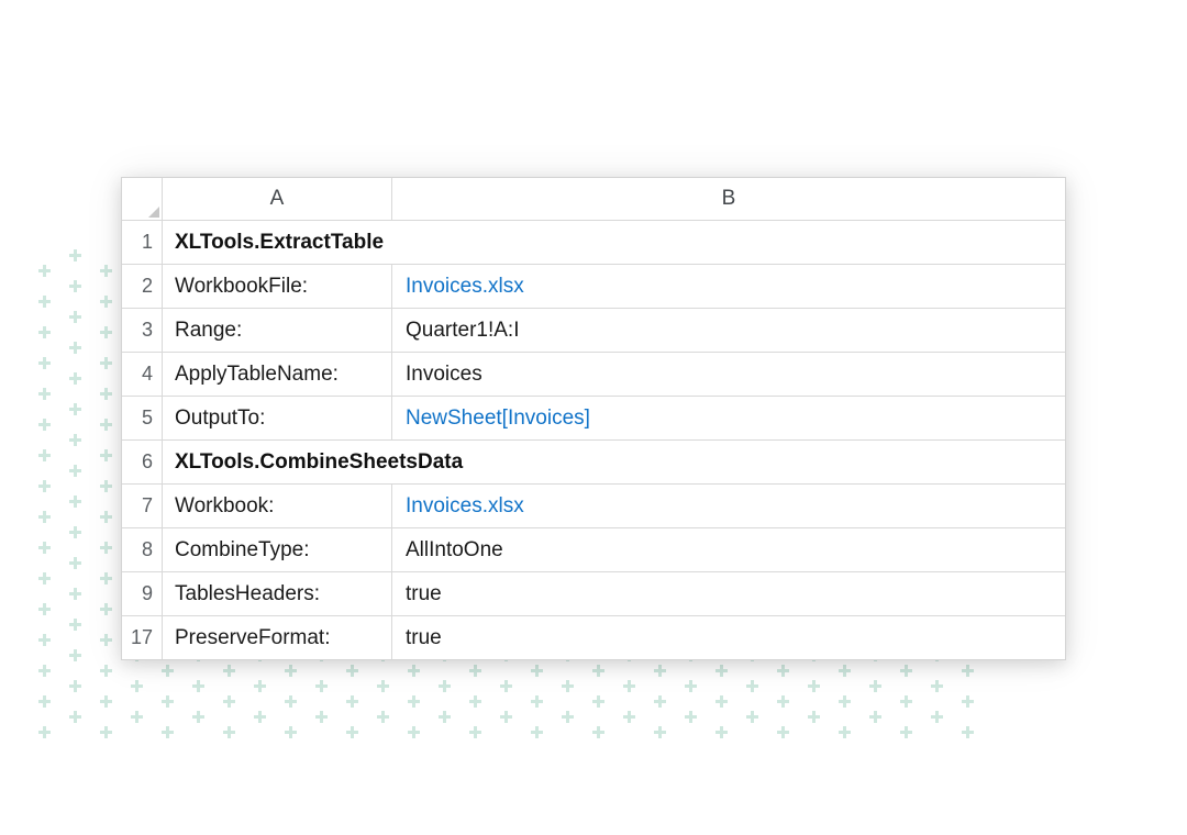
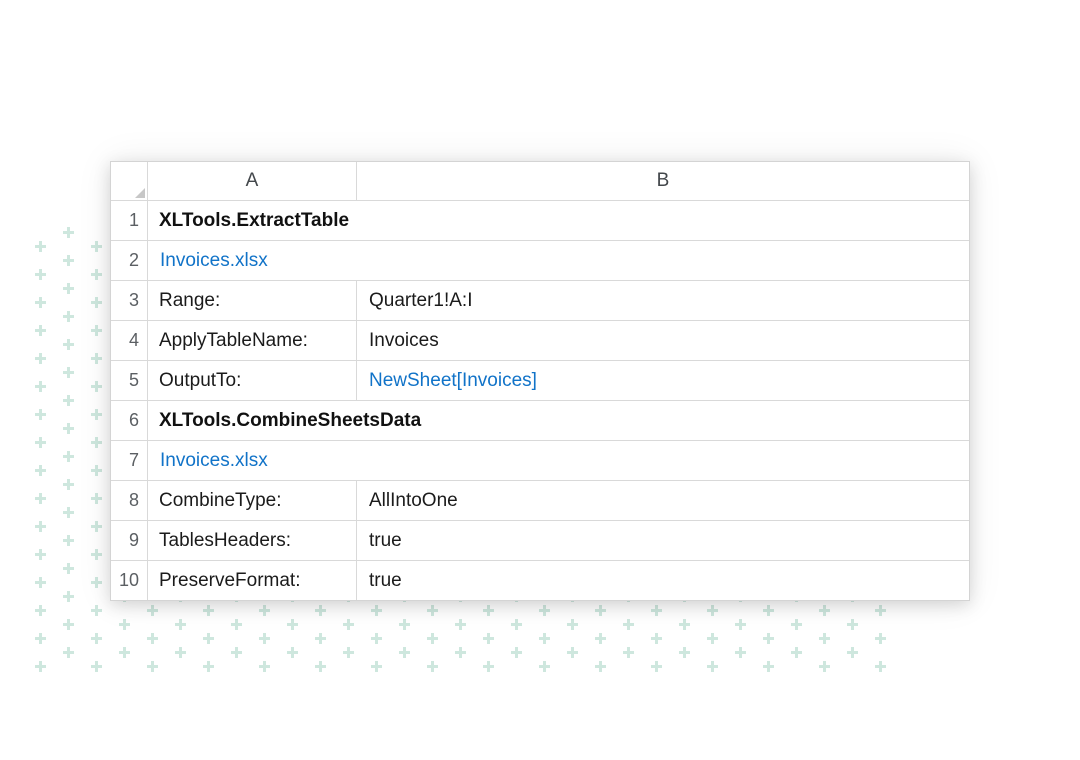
  A
  B
  1
  XLTools.ExtractTable
  2
- WorkbookFile:
  Invoices.xlsx
  3
  Range:
  Quarter1!A:I
  4
  ApplyTableName:
  Invoices
  5
  OutputTo:
  NewSheet[Invoices]
  6
  XLTools.CombineSheetsData
  7
- Workbook:
  Invoices.xlsx
  8
  CombineType:
  AllIntoOne
  9
  TablesHeaders:
  true
- 17
+ 10
  PreserveFormat:
  true
